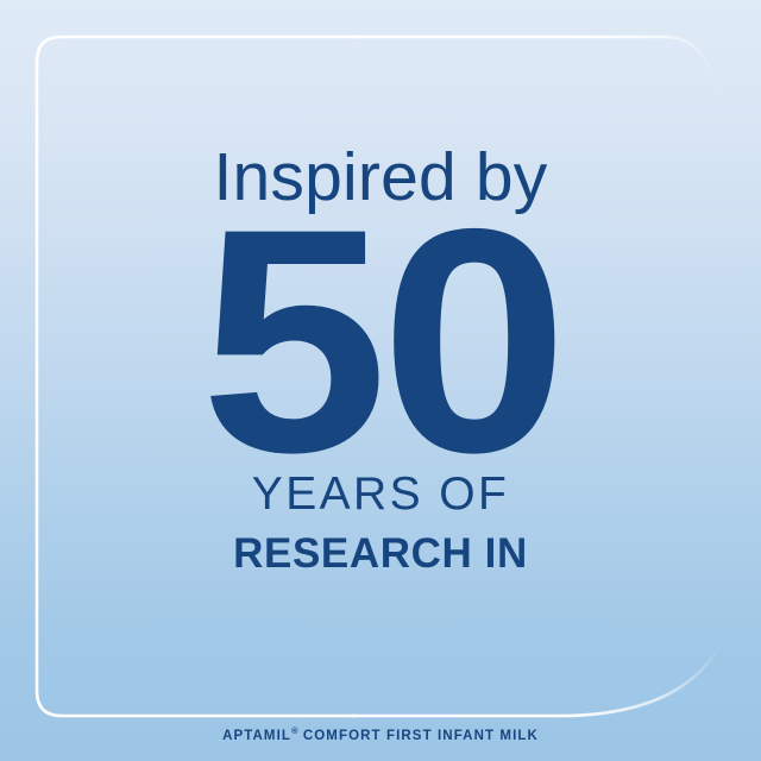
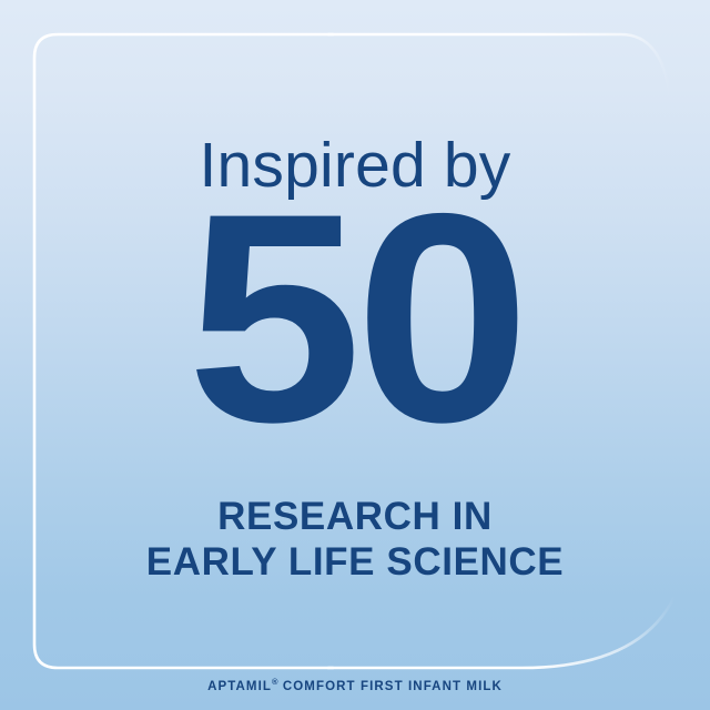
  Inspired by
  50
- YEARS OF
  RESEARCH IN
+ EARLY LIFE SCIENCE
  APTAMIL® COMFORT FIRST INFANT MILK
